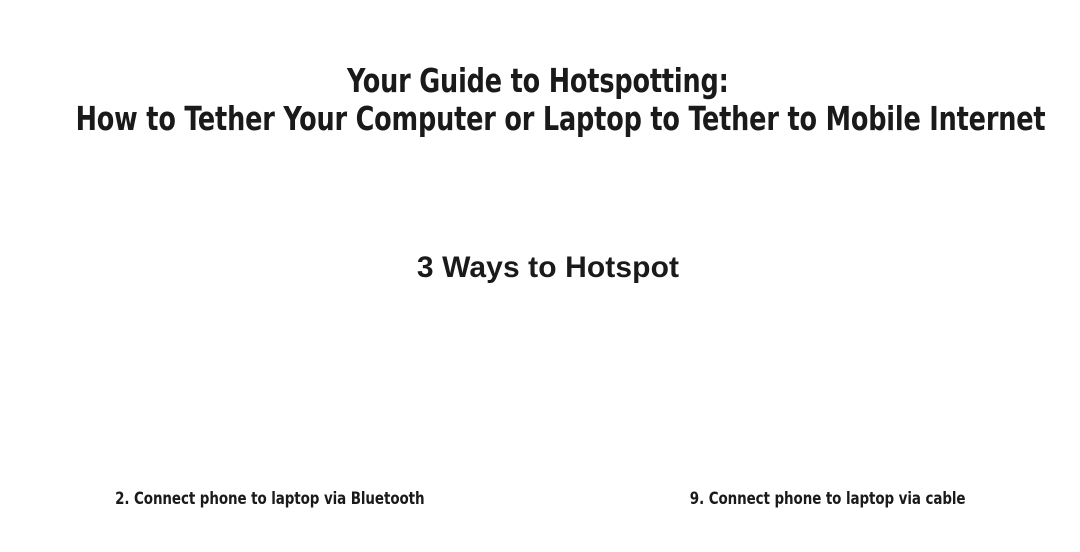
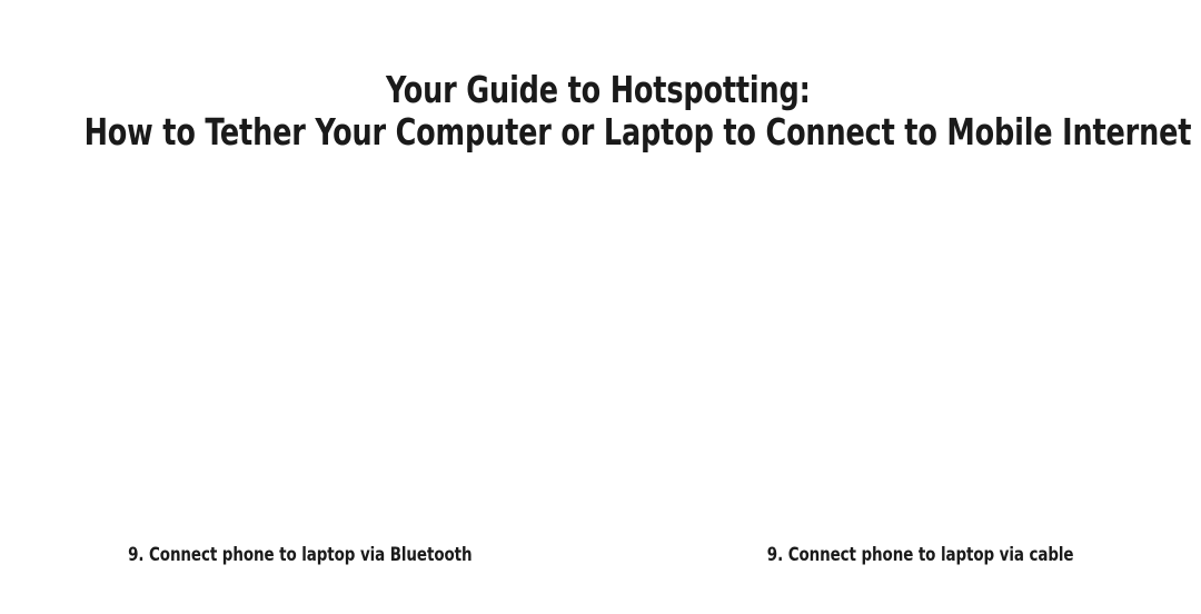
  Your Guide to Hotspotting:
- How to Tether Your Computer or Laptop to Tether to Mobile Internet
+ How to Tether Your Computer or Laptop to Connect to Mobile Internet
- 3 Ways to Hotspot
- 2. Connect phone to laptop via Bluetooth
+ 9. Connect phone to laptop via Bluetooth
  9. Connect phone to laptop via cable
